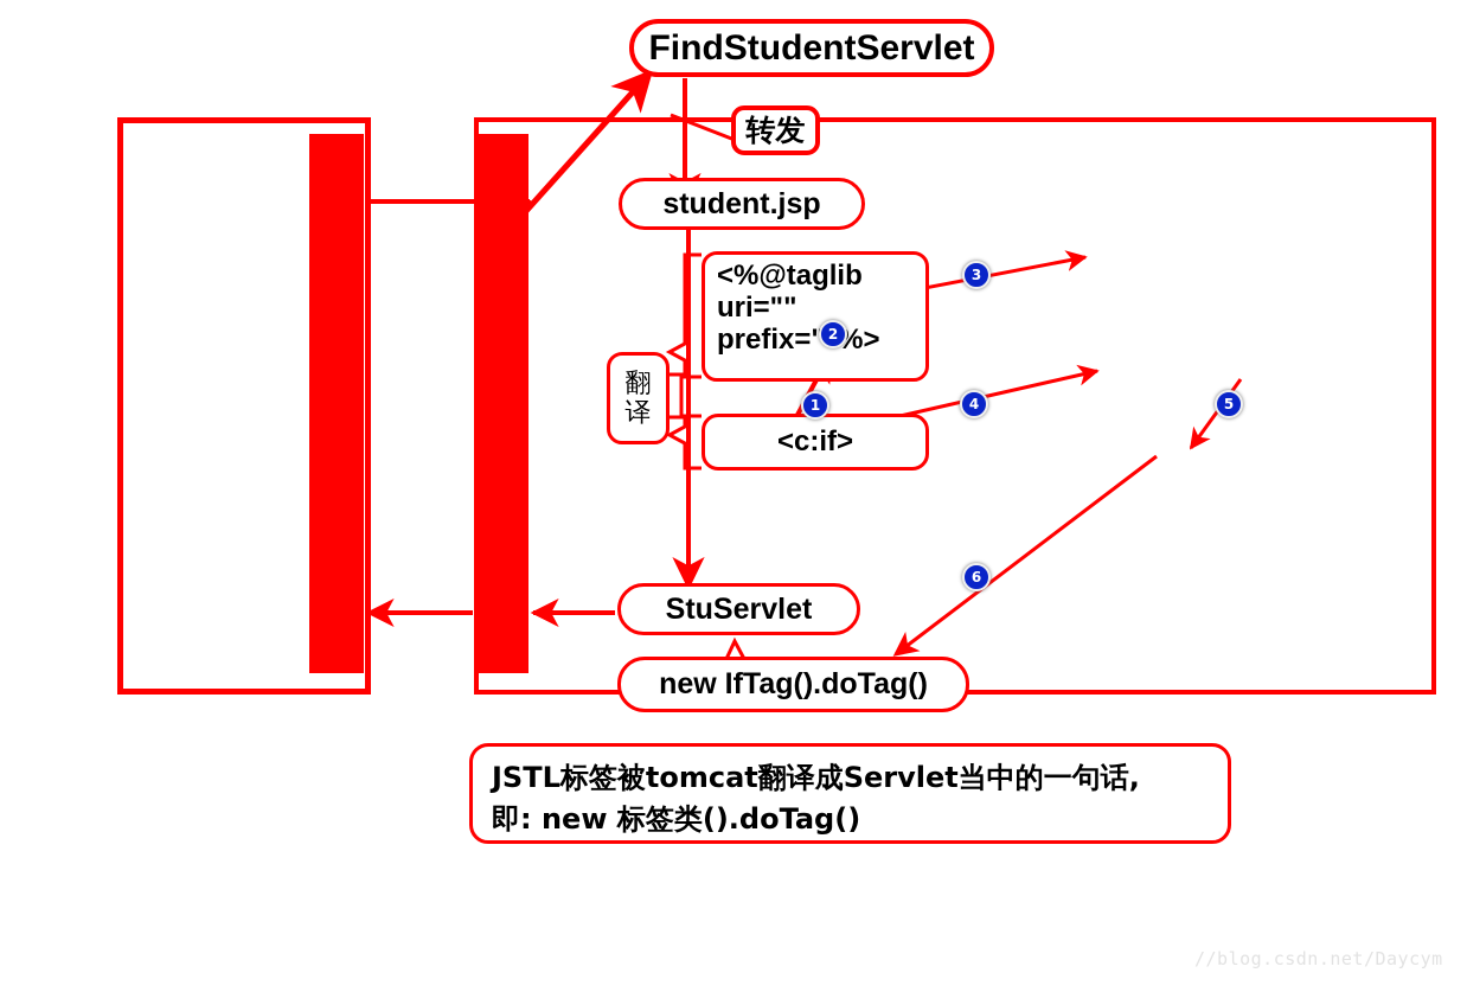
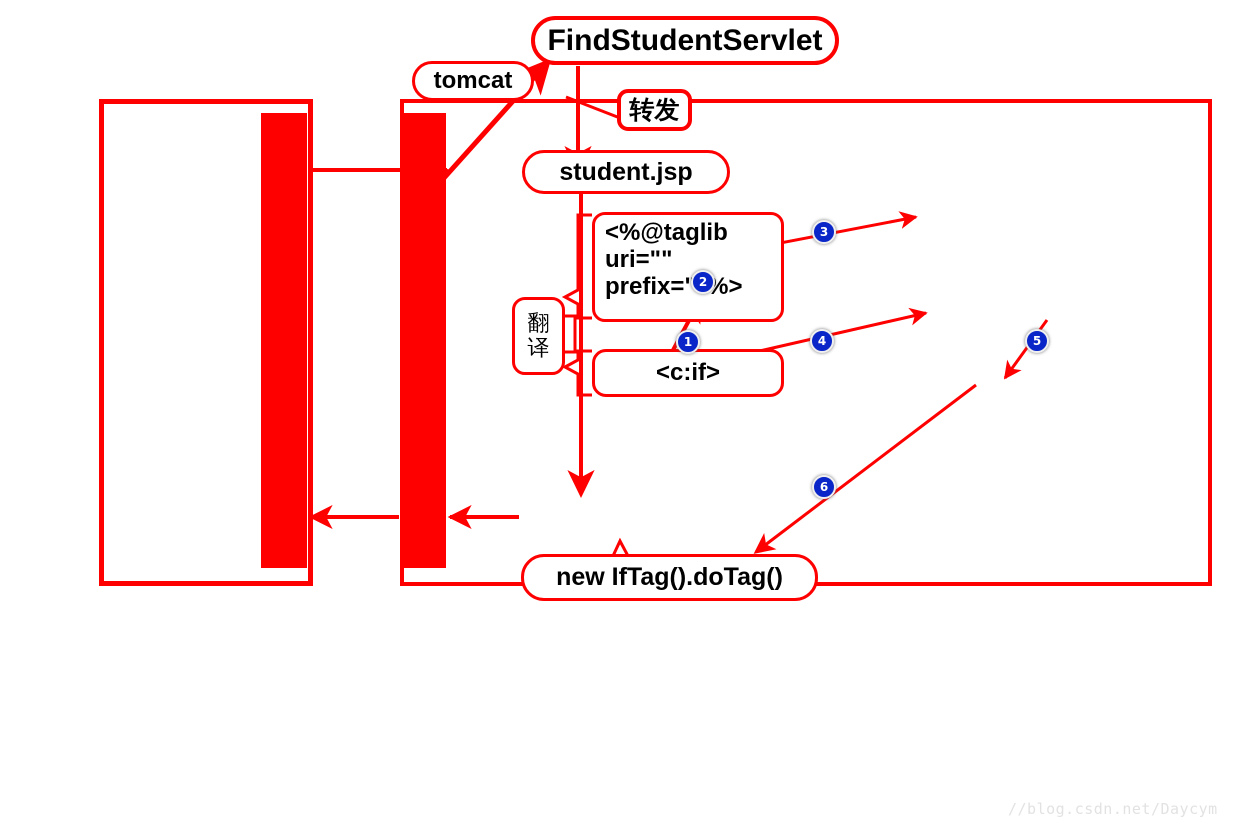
  FindStudentServlet
+ tomcat
  转发
  student.jsp
  <%@taglib
  uri=""
  prefix="%>
  <c:if>
  翻
  译
- StuServlet
  new IfTag().doTag()
- JSTL标签被tomcat翻译成Servlet当中的一句话,
- 即: new 标签类().doTag()
  1
  2
  3
  4
  5
  6
  //blog.csdn.net/Daycym
